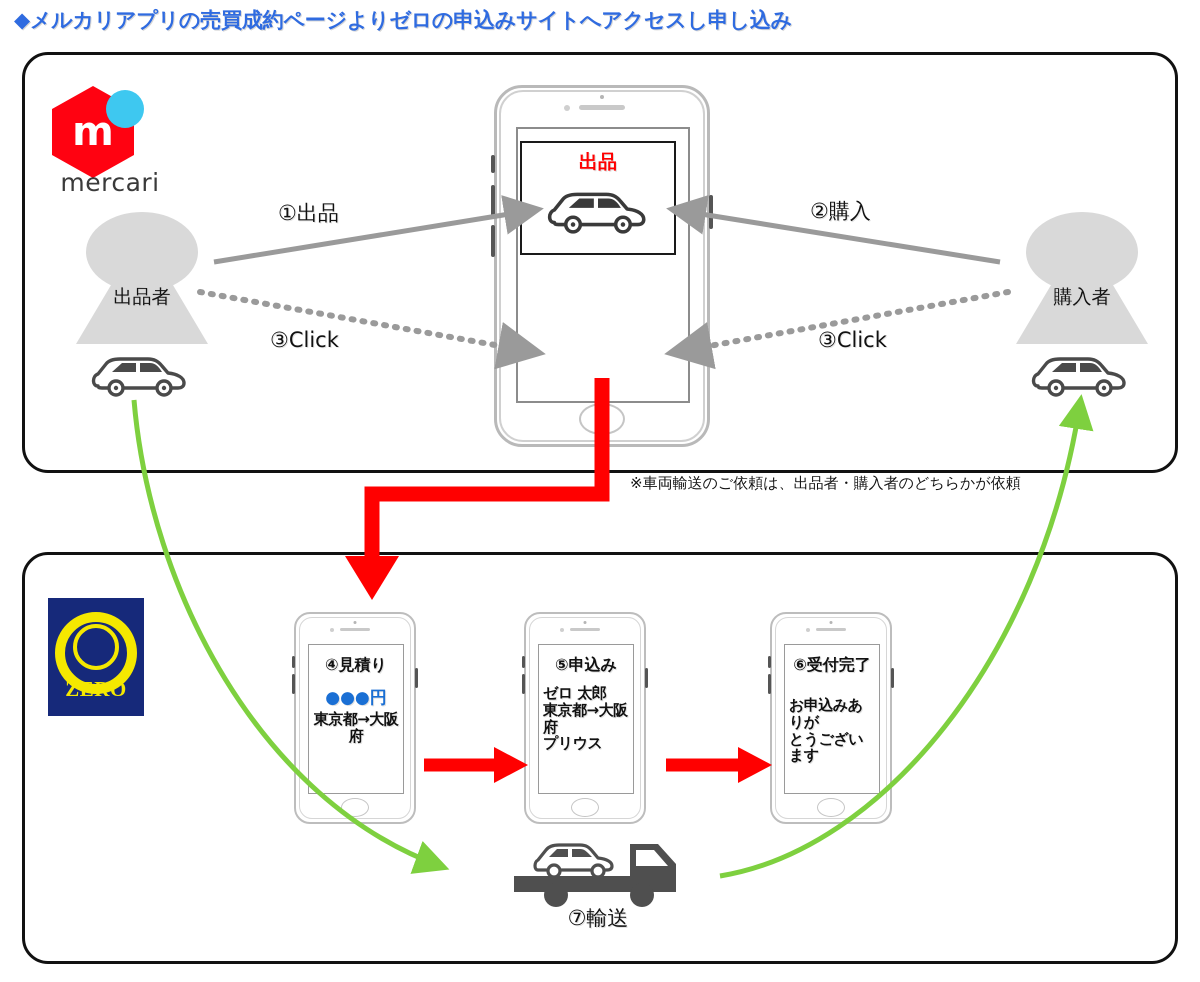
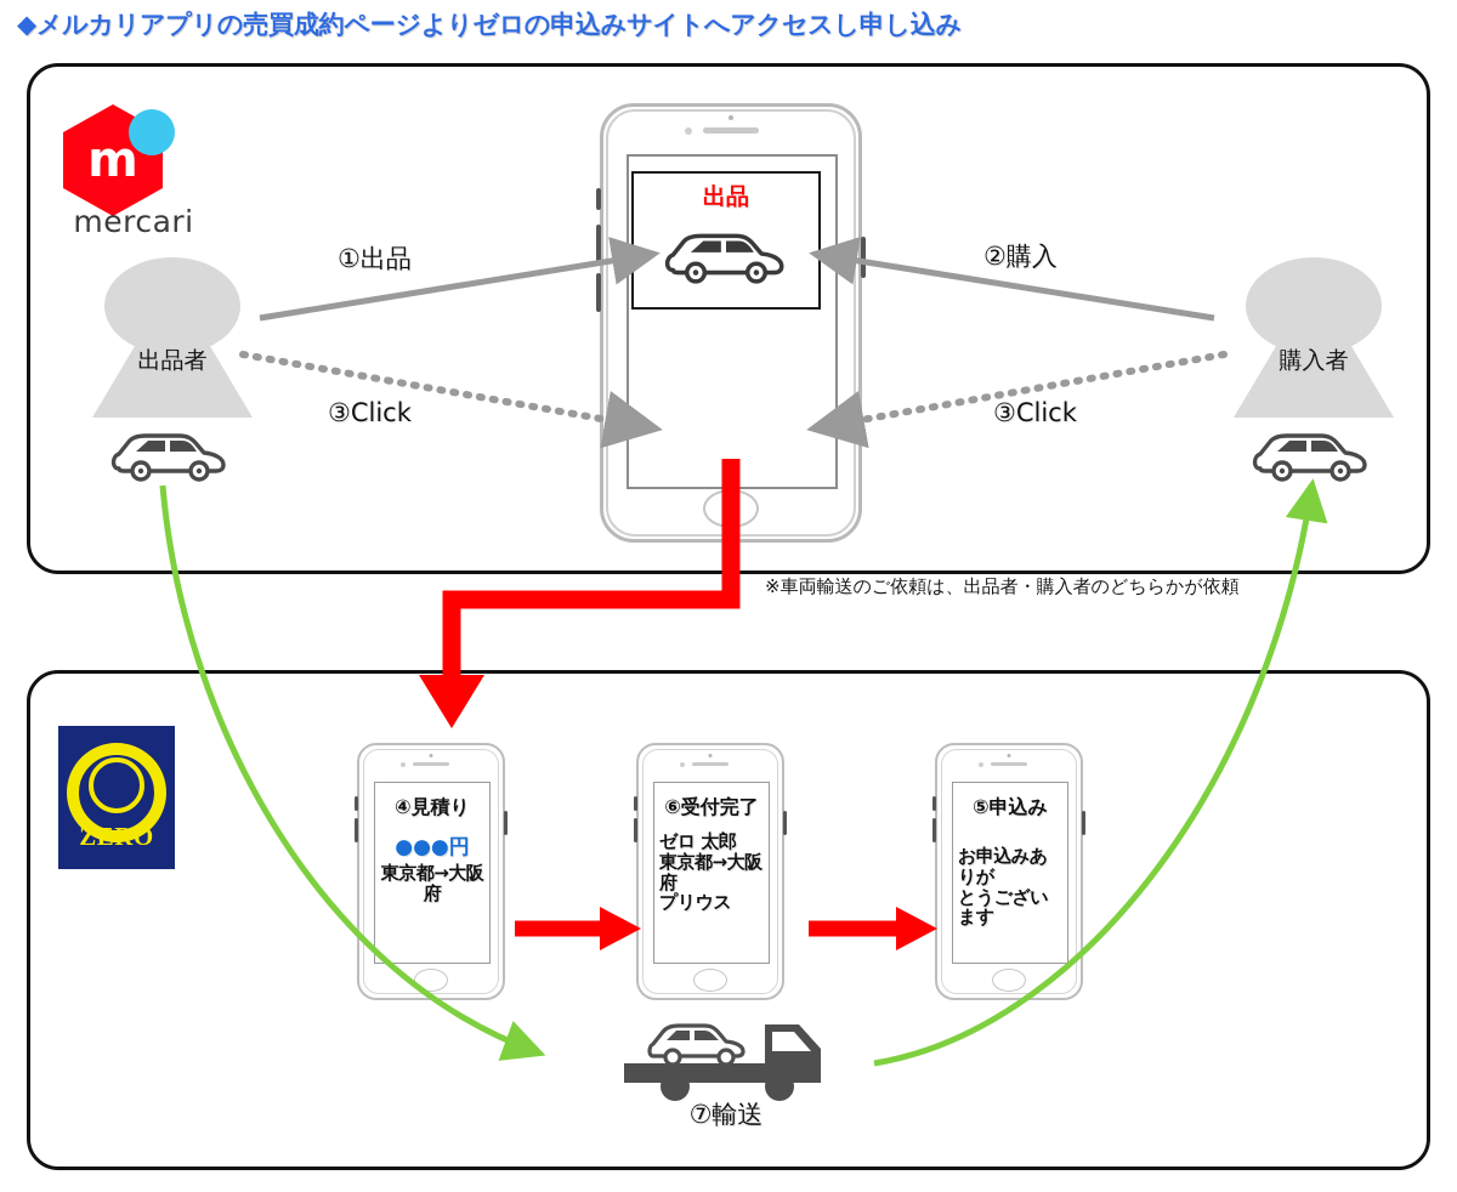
  ◆メルカリアプリの売買成約ページよりゼロの申込みサイトへアクセスし申し込み
  m
  mercari
  出品者
  購入者
  出品
  ①出品
  ②購入
  ③Click
  ③Click
  ※車両輸送のご依頼は、出品者・購入者のどちらかが依頼
  ZERO
  ④見積り
  ●●●円
  東京都→大阪府
- ⑤申込み
+ ⑥受付完了
  ゼロ 太郎
  東京都→大阪府
  プリウス
- ⑥受付完了
+ ⑤申込み
  お申込みありが
  とうございます
  ⑦輸送
